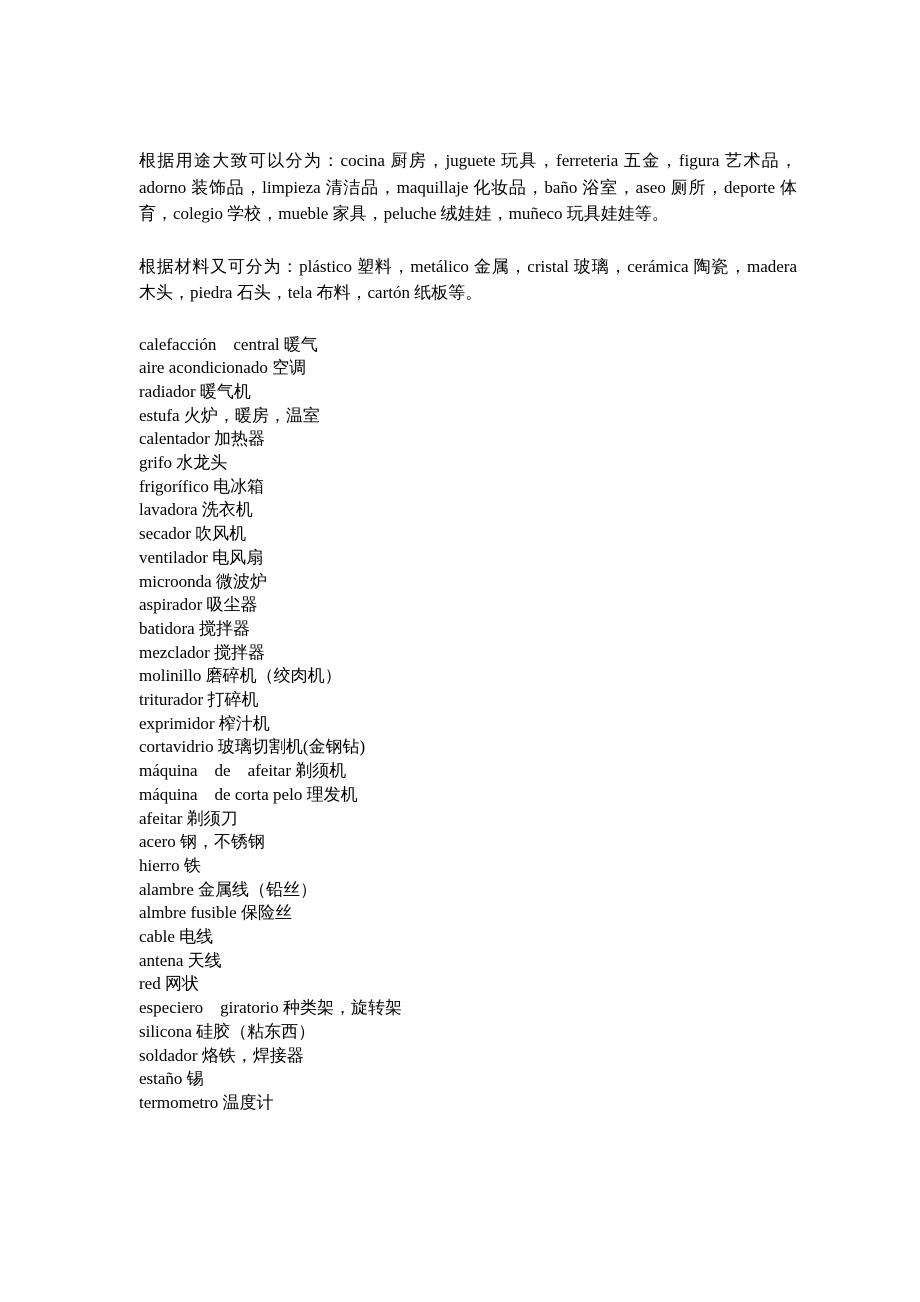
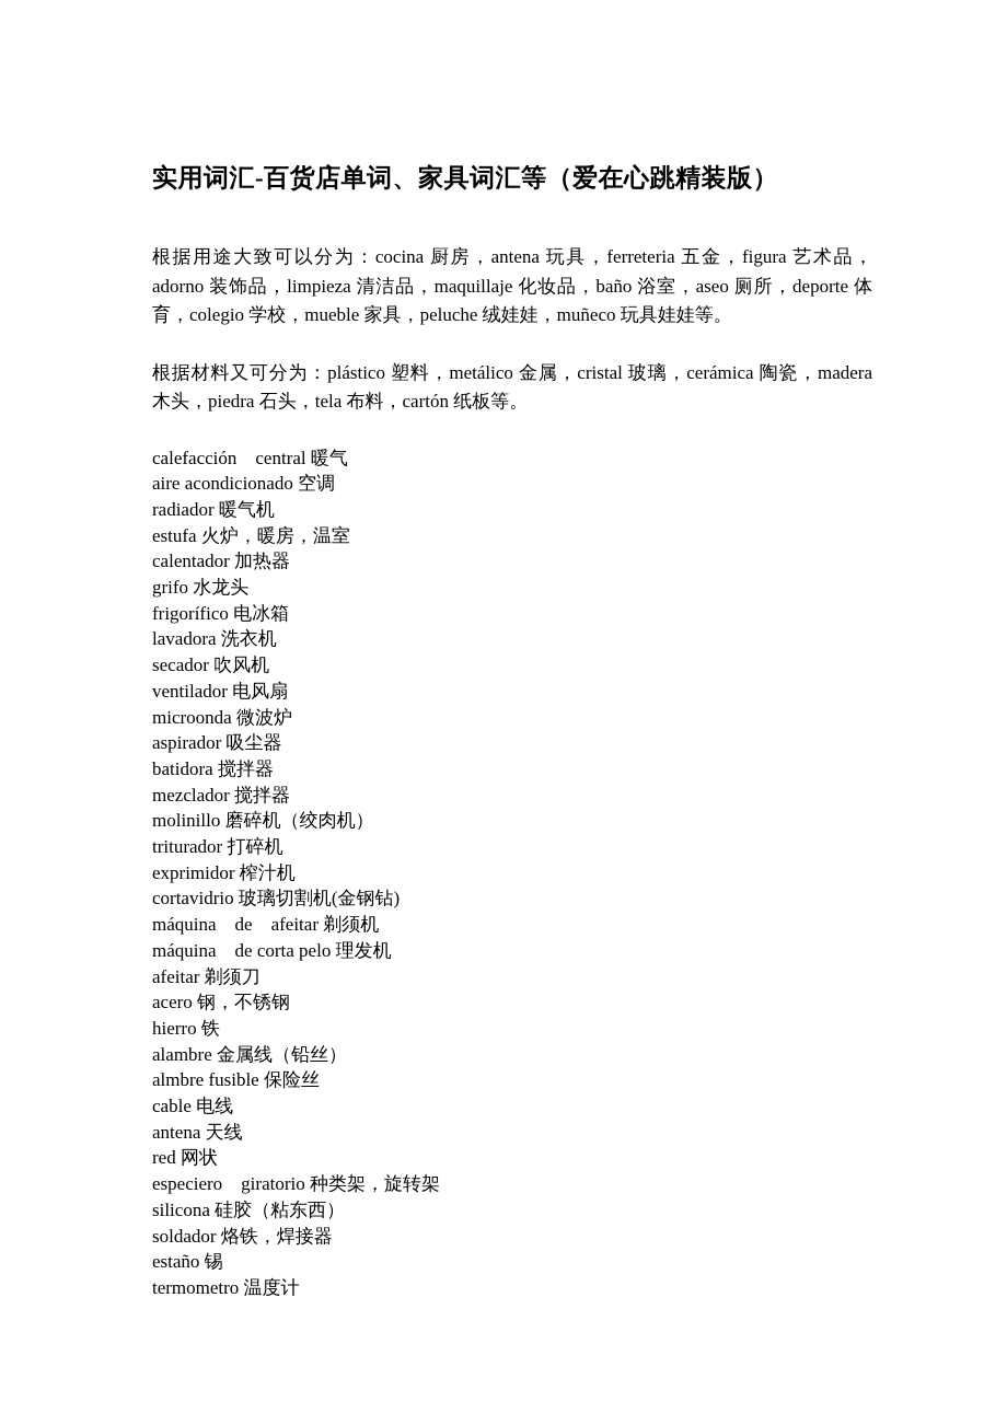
+ 实用词汇-百货店单词、家具词汇等（爱在心跳精装版）
- 根据用途大致可以分为：cocina 厨房，juguete 玩具，ferreteria 五金，figura 艺术品，adorno 装饰品，limpieza 清洁品，maquillaje 化妆品，baño 浴室，aseo 厕所，deporte 体育，colegio 学校，mueble 家具，peluche 绒娃娃，muñeco 玩具娃娃等。
+ 根据用途大致可以分为：cocina 厨房，antena 玩具，ferreteria 五金，figura 艺术品，adorno 装饰品，limpieza 清洁品，maquillaje 化妆品，baño 浴室，aseo 厕所，deporte 体育，colegio 学校，mueble 家具，peluche 绒娃娃，muñeco 玩具娃娃等。
  根据材料又可分为：plástico 塑料，metálico 金属，cristal 玻璃，cerámica 陶瓷，madera 木头，piedra 石头，tela 布料，cartón 纸板等。
  calefacción central 暖气
  aire acondicionado 空调
  radiador 暖气机
  estufa 火炉，暖房，温室
  calentador 加热器
  grifo 水龙头
  frigorífico 电冰箱
  lavadora 洗衣机
  secador 吹风机
  ventilador 电风扇
  microonda 微波炉
  aspirador 吸尘器
  batidora 搅拌器
  mezclador 搅拌器
  molinillo 磨碎机（绞肉机）
  triturador 打碎机
  exprimidor 榨汁机
  cortavidrio 玻璃切割机(金钢钻)
  máquina de afeitar 剃须机
  máquina de corta pelo 理发机
  afeitar 剃须刀
  acero 钢，不锈钢
  hierro 铁
  alambre 金属线（铅丝）
  almbre fusible 保险丝
  cable 电线
  antena 天线
  red 网状
  especiero giratorio 种类架，旋转架
  silicona 硅胶（粘东西）
  soldador 烙铁，焊接器
  estaño 锡
  termometro 温度计
